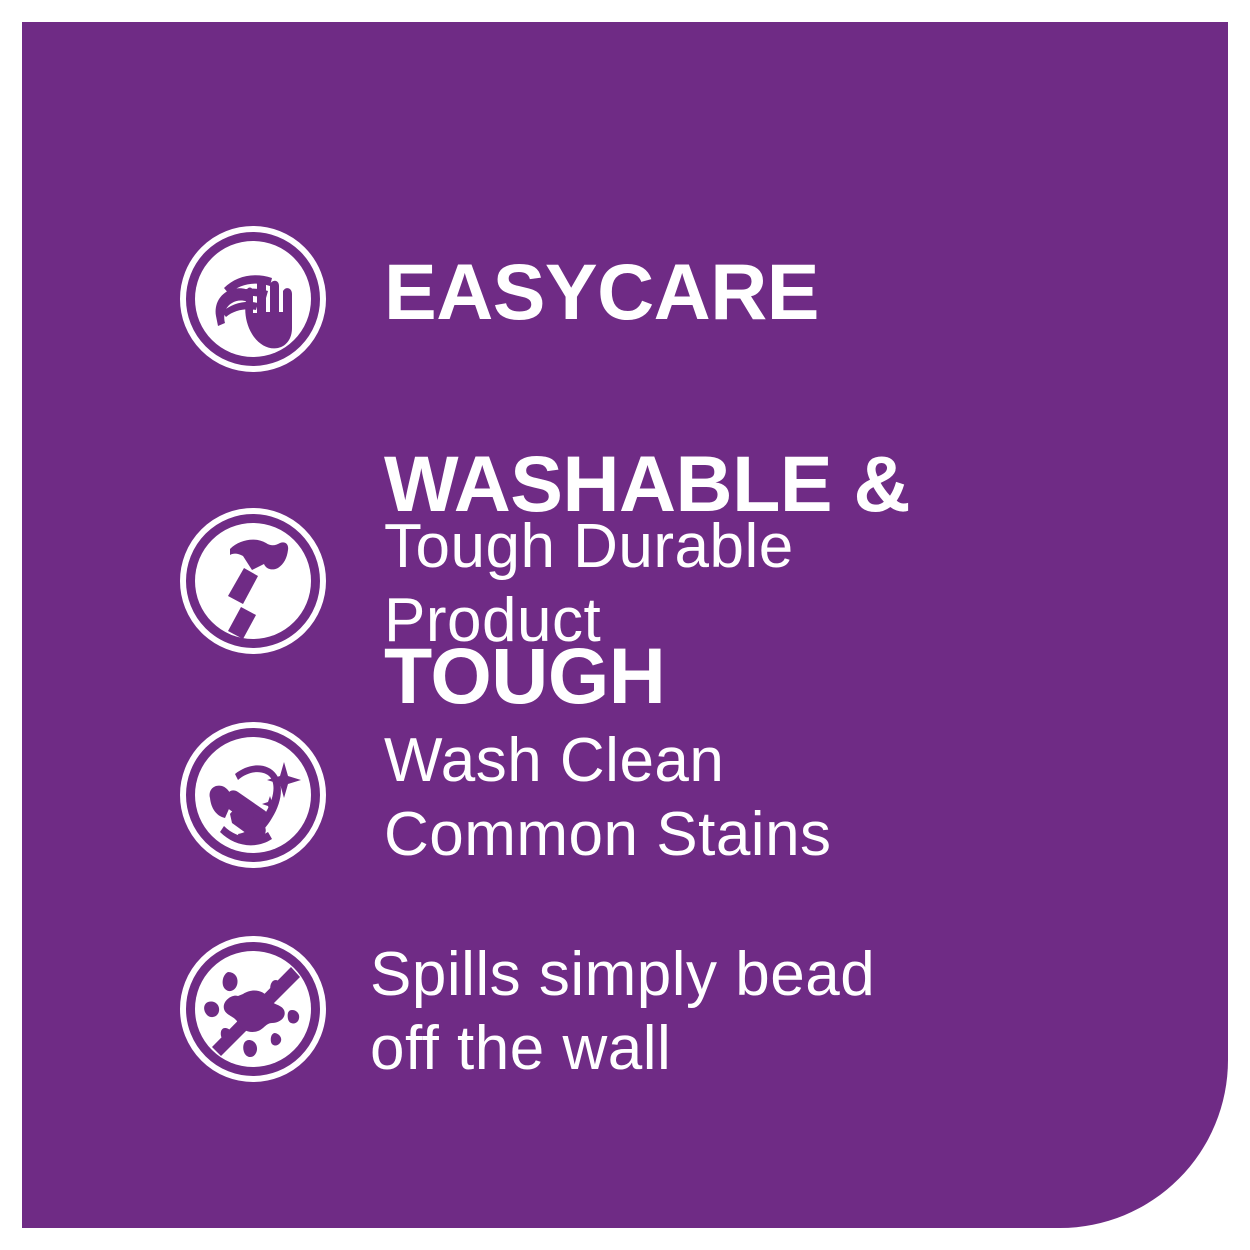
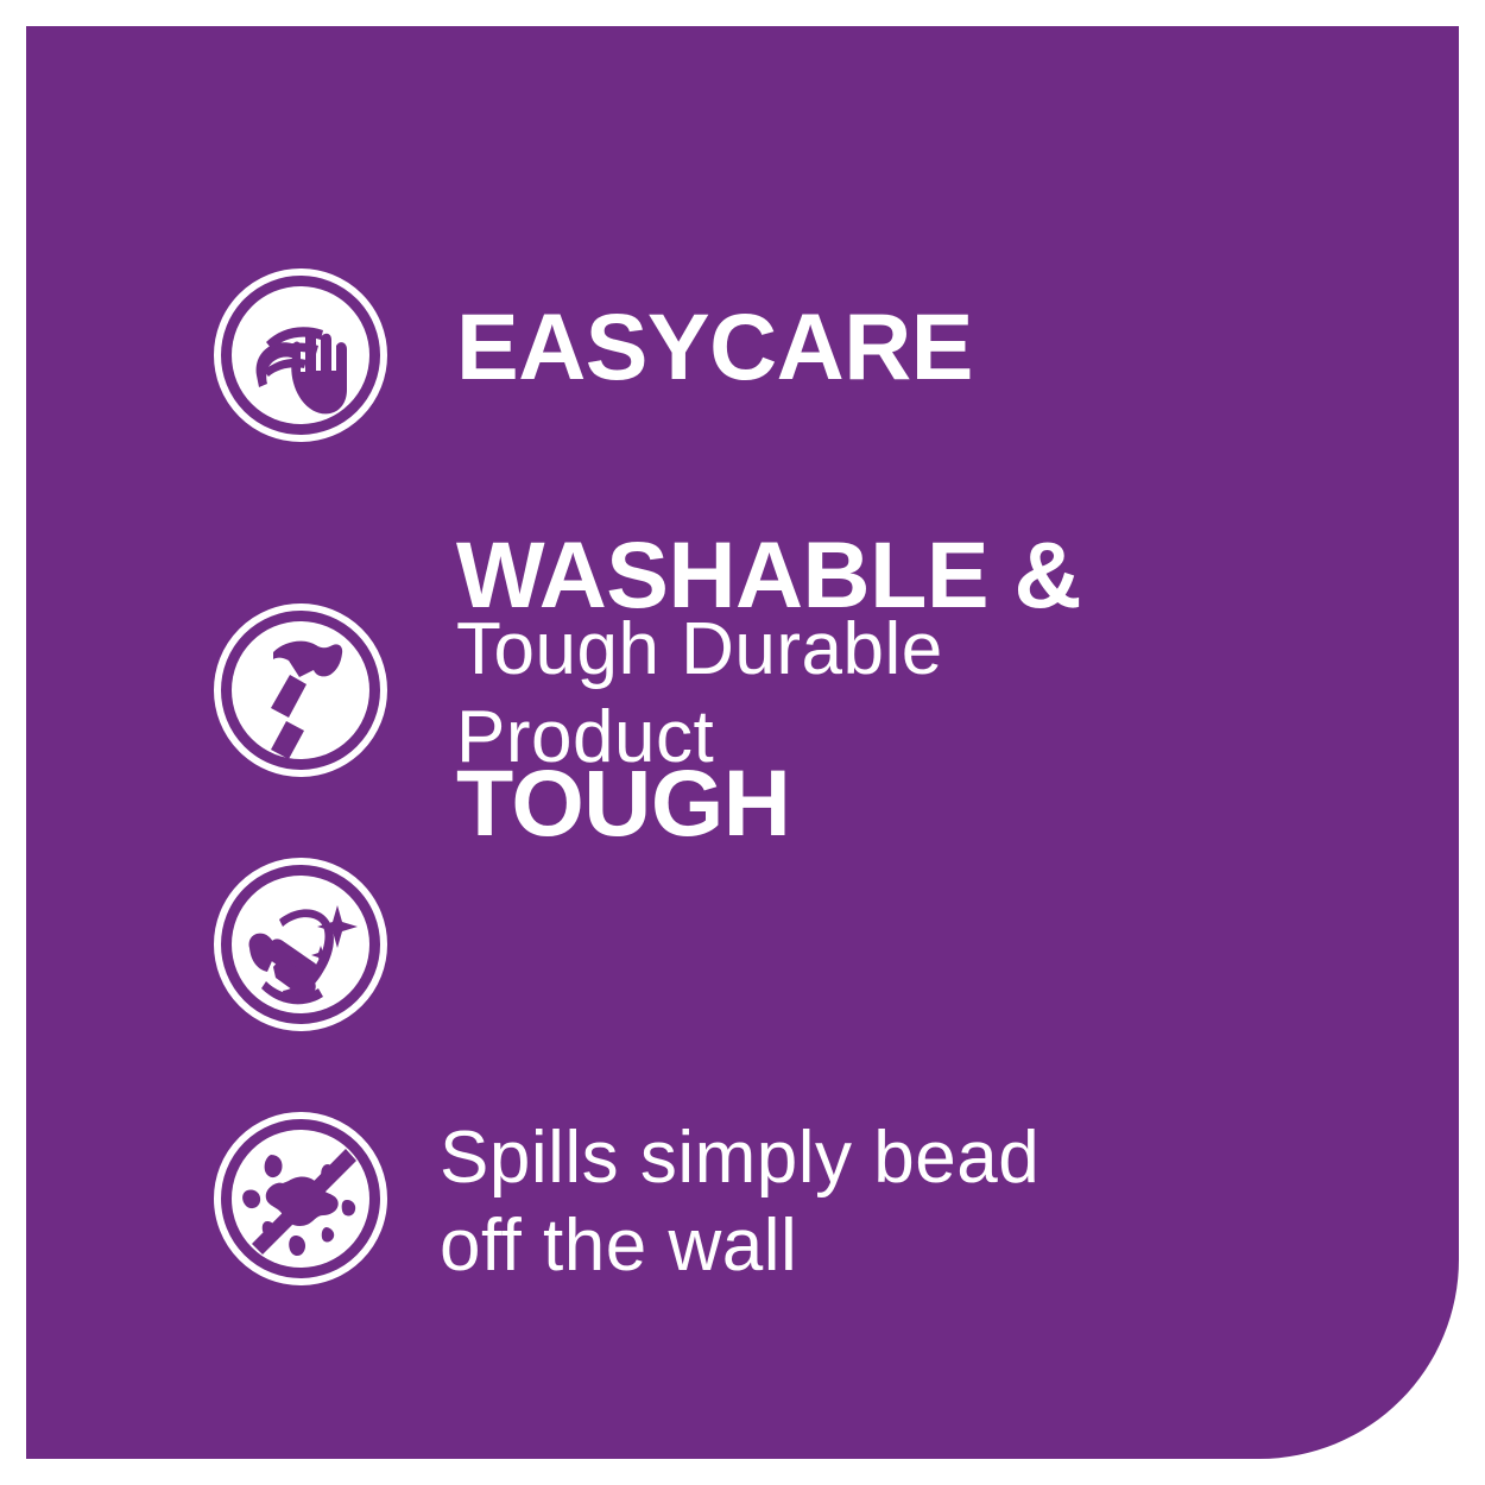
  EASYCARE
  WASHABLE &
  TOUGH
  Tough Durable
  Product
- Wash Clean
- Common Stains
  Spills simply bead
  off the wall
